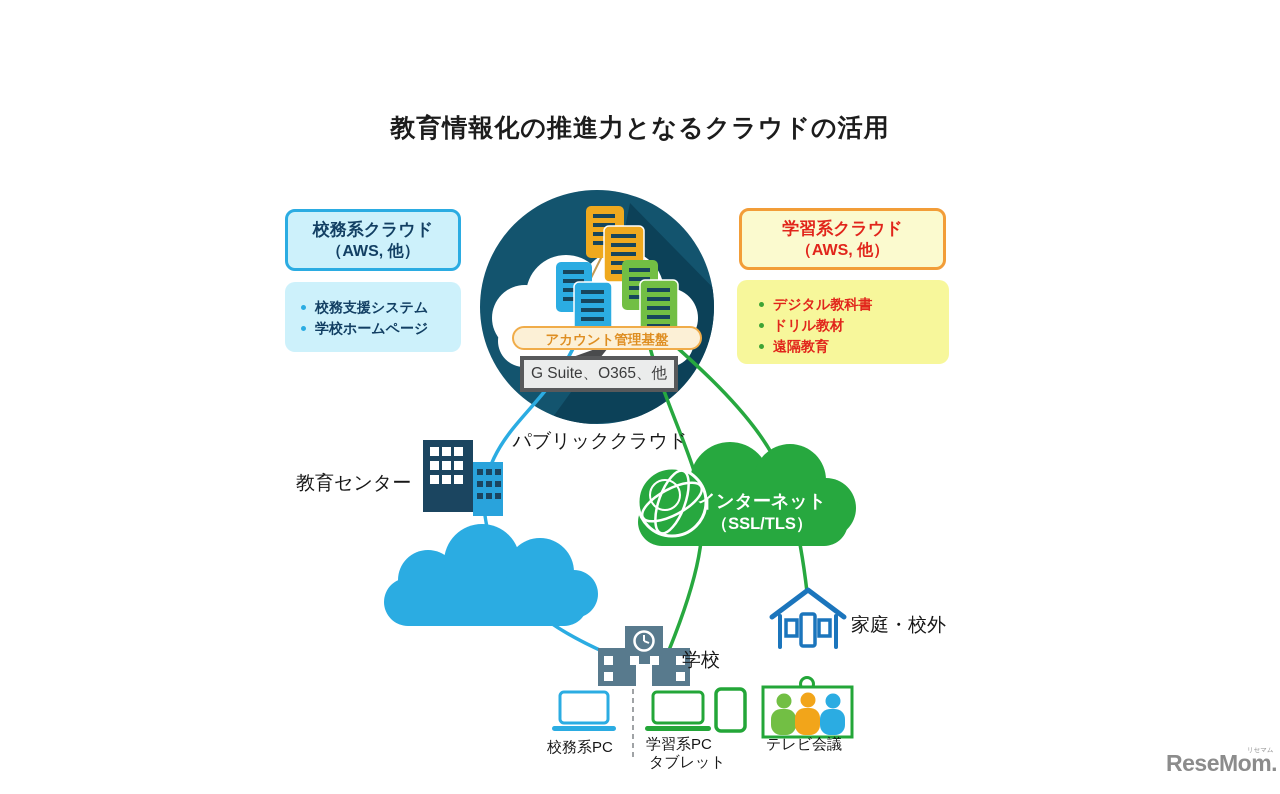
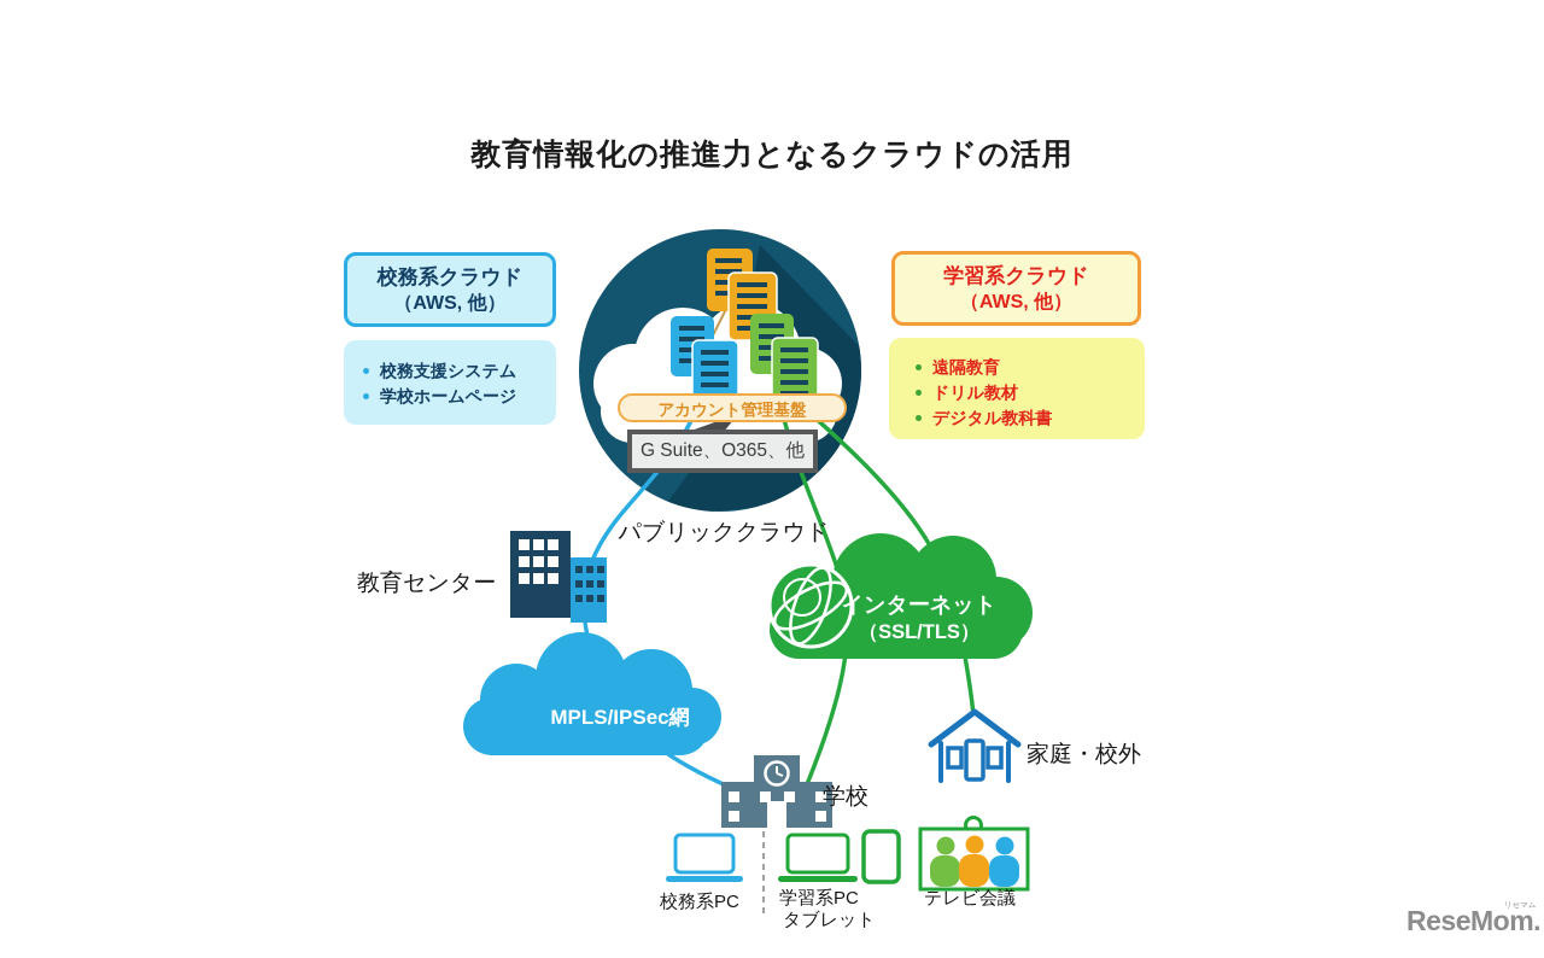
  教育情報化の推進力となるクラウドの活用
  校務系クラウド
  （AWS, 他）
  校務支援システム
  学校ホームページ
  学習系クラウド
  （AWS, 他）
- デジタル教科書
+ 遠隔教育
  ドリル教材
- 遠隔教育
+ デジタル教科書
  アカウント管理基盤
  G Suite、O365、他
  パブリッククラウド
  教育センター
  インターネット
  （SSL/TLS）
+ MPLS/IPSec網
  学校
  家庭・校外
  校務系PC
  学習系PC
  タブレット
  テレビ会議
  ReseMom.
